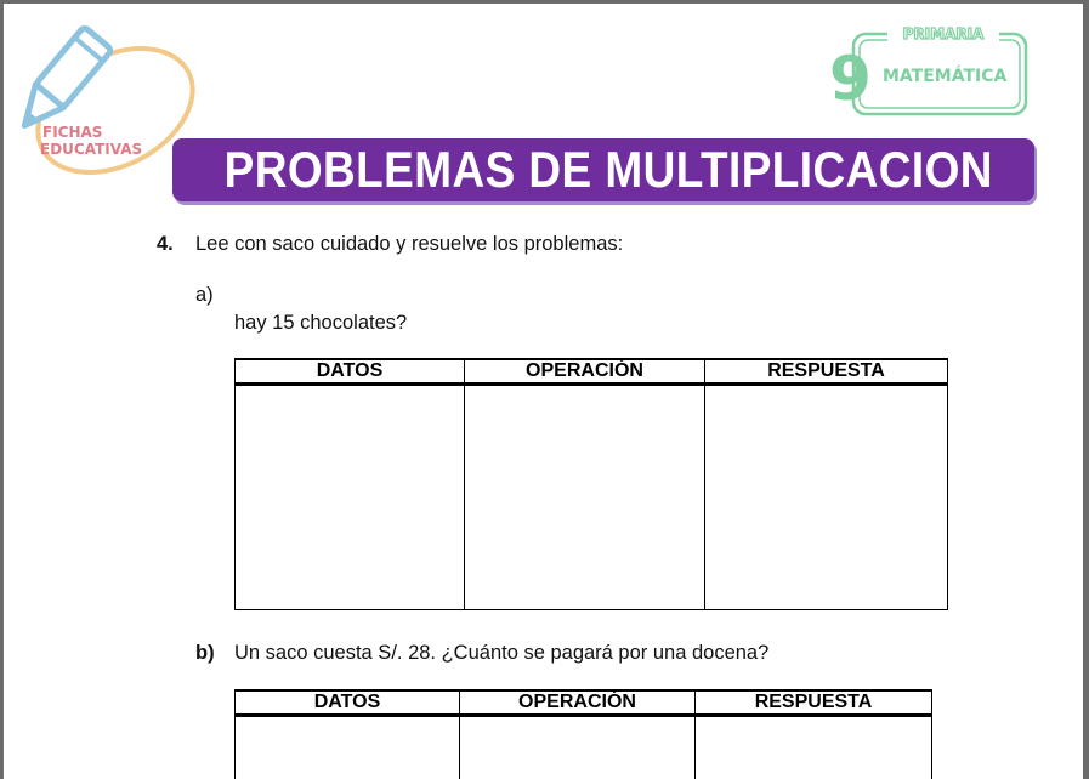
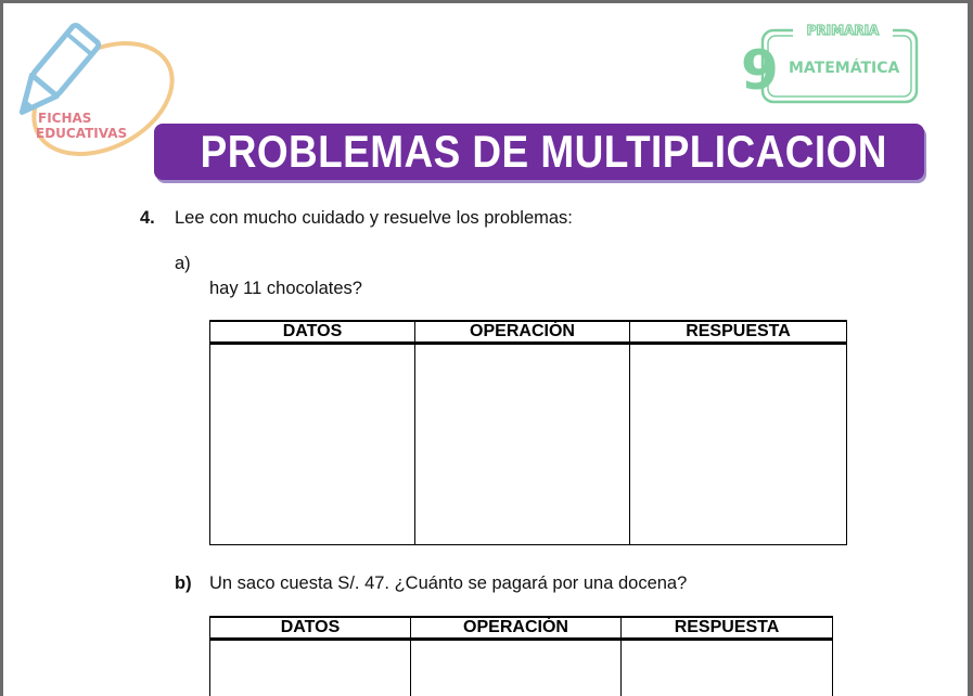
  FICHAS
  EDUCATIVAS
  PRIMARIA
  9
  MATEMÁTICA
  PROBLEMAS DE MULTIPLICACION
  4.
- Lee con saco cuidado y resuelve los problemas:
+ Lee con mucho cuidado y resuelve los problemas:
  a)
- hay 15 chocolates?
+ hay 11 chocolates?
  DATOS	OPERACIÓN	RESPUESTA
  b)
- Un saco cuesta S/. 28. ¿Cuánto se pagará por una docena?
+ Un saco cuesta S/. 47. ¿Cuánto se pagará por una docena?
  DATOS	OPERACIÓN	RESPUESTA
